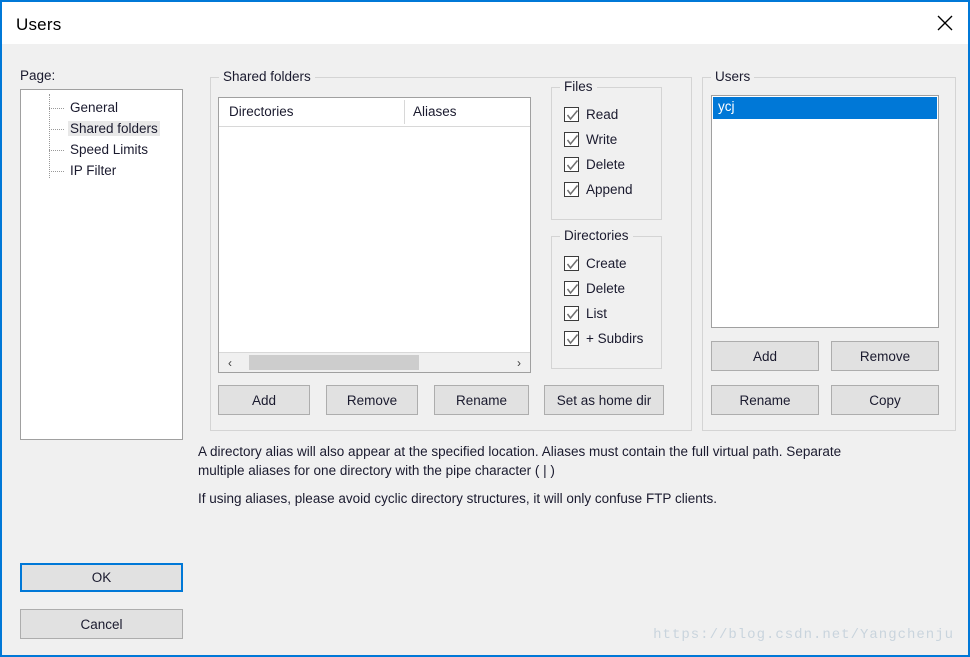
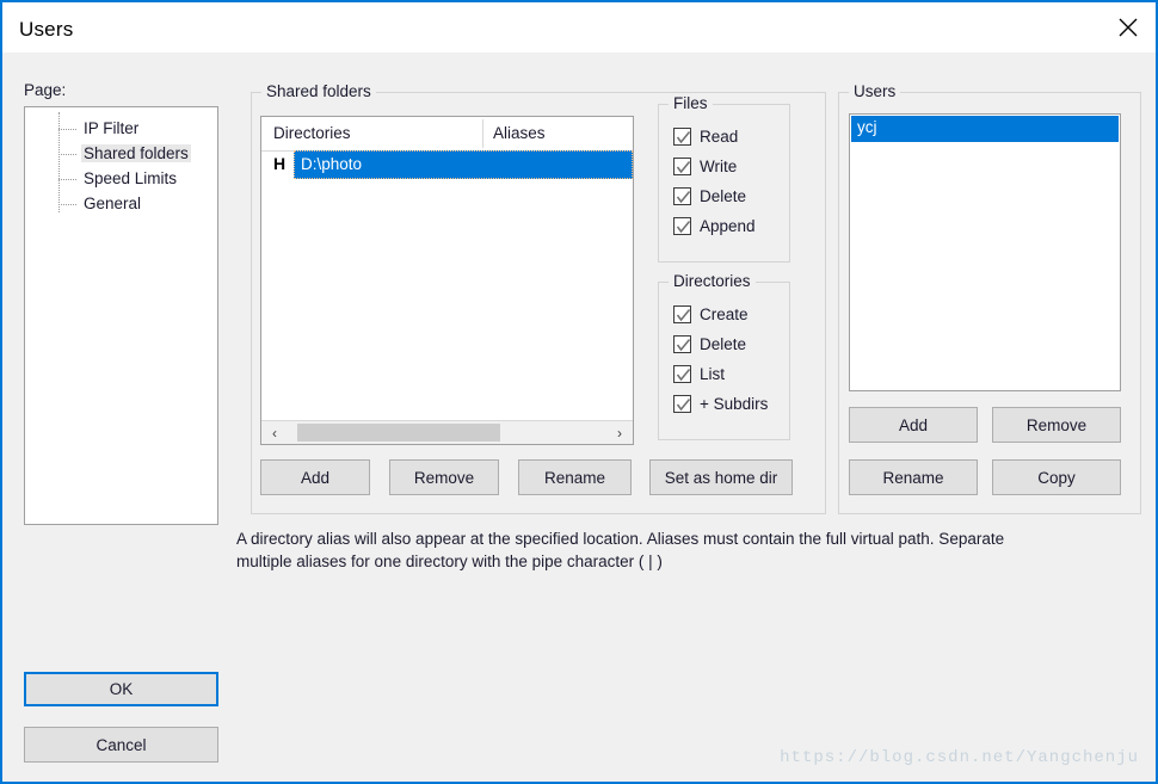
  Users
  Page:
- General
+ IP Filter
  Shared folders
  Speed Limits
- IP Filter
+ General
  Shared folders
  Directories
  Aliases
+ H
+ D:\photo
  ‹
  ›
  Add
  Remove
  Rename
  Set as home dir
  Files
  Read
  Write
  Delete
  Append
  Directories
  Create
  Delete
  List
  + Subdirs
  Users
  ycj
  Add
  Remove
  Rename
  Copy
  A directory alias will also appear at the specified location. Aliases must contain the full virtual path. Separate multiple aliases for one directory with the pipe character ( | )
- If using aliases, please avoid cyclic directory structures, it will only confuse FTP clients.
  OK
  Cancel
  https://blog.csdn.net/Yangchenju
